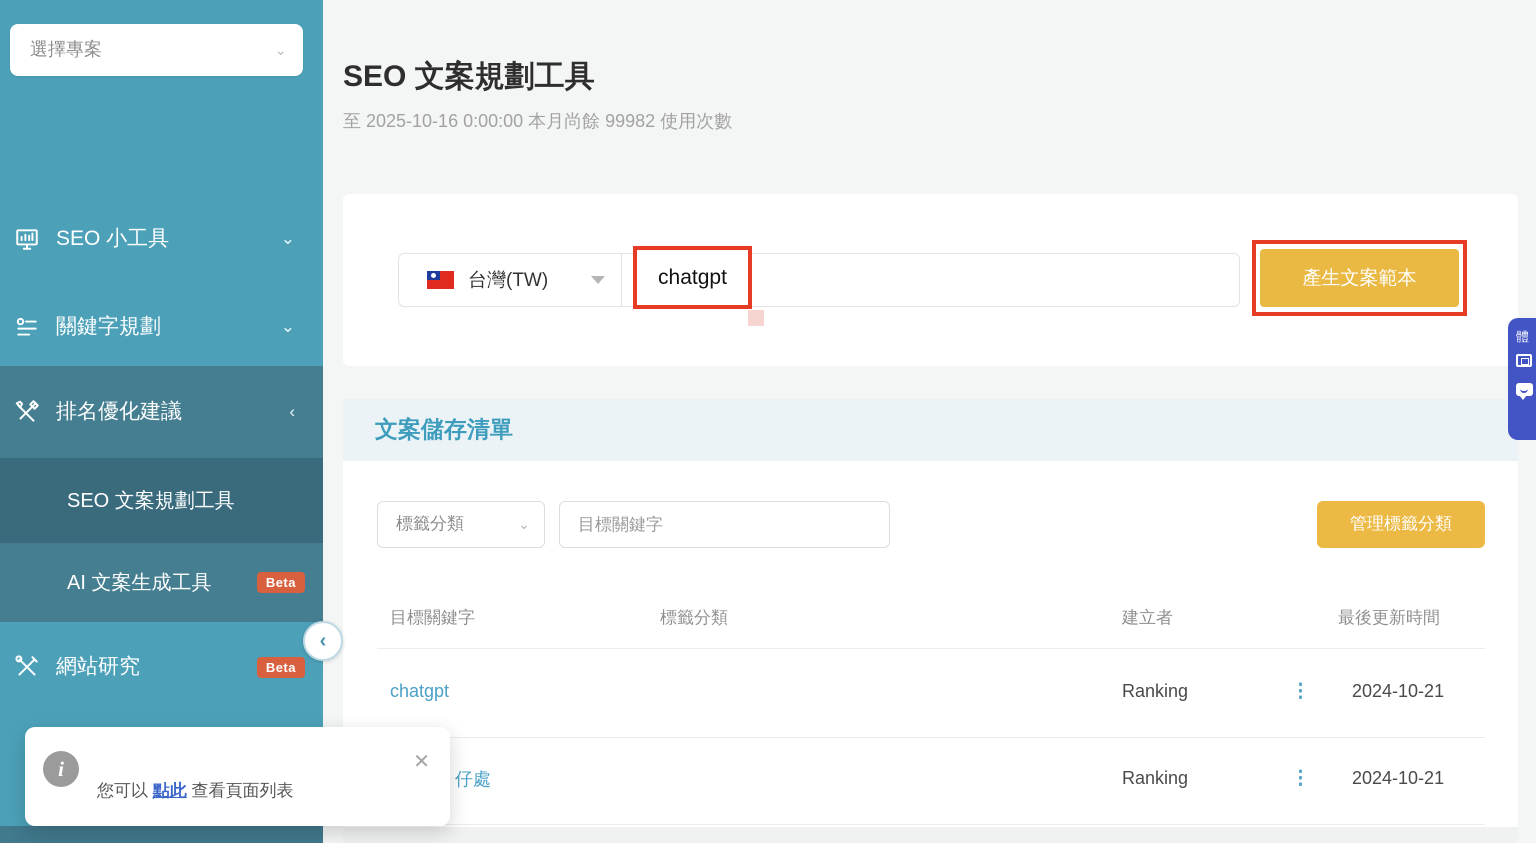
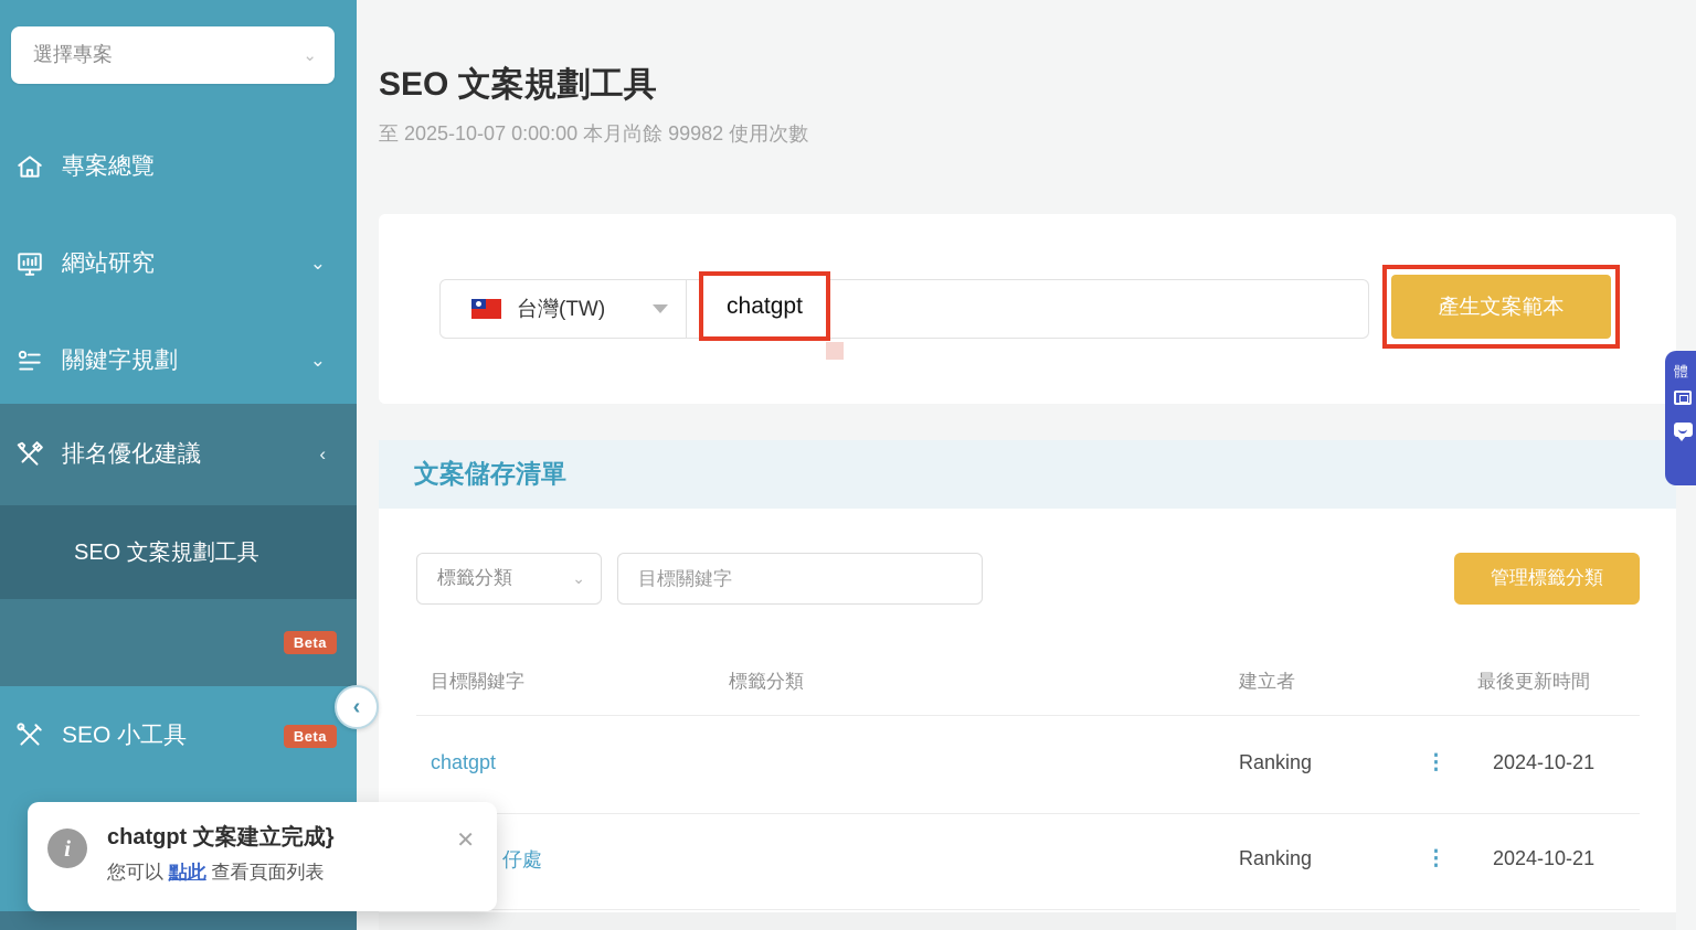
  選擇專案
  ⌄
+ 專案總覽
- SEO 小工具
+ 網站研究
  ⌄
  關鍵字規劃
  ⌄
  排名優化建議
  ‹
  SEO 文案規劃工具
- AI 文案生成工具
  Beta
- 網站研究
+ SEO 小工具
  Beta
  ‹
  SEO 文案規劃工具
- 至 2025-10-16 0:00:00 本月尚餘 99982 使用次數
+ 至 2025-10-07 0:00:00 本月尚餘 99982 使用次數
  台灣(TW)
  chatgpt
  產生文案範本
  文案儲存清單
  標籤分類
  ⌄
  目標關鍵字
  管理標籤分類
  目標關鍵字
  標籤分類
  建立者
  最後更新時間
  chatgpt
  Ranking
  ⋮
  2024-10-21
  仔處
  Ranking
  ⋮
  2024-10-21
  體
  i
+ chatgpt 文案建立完成}
  您可以 點此 查看頁面列表
  ✕
